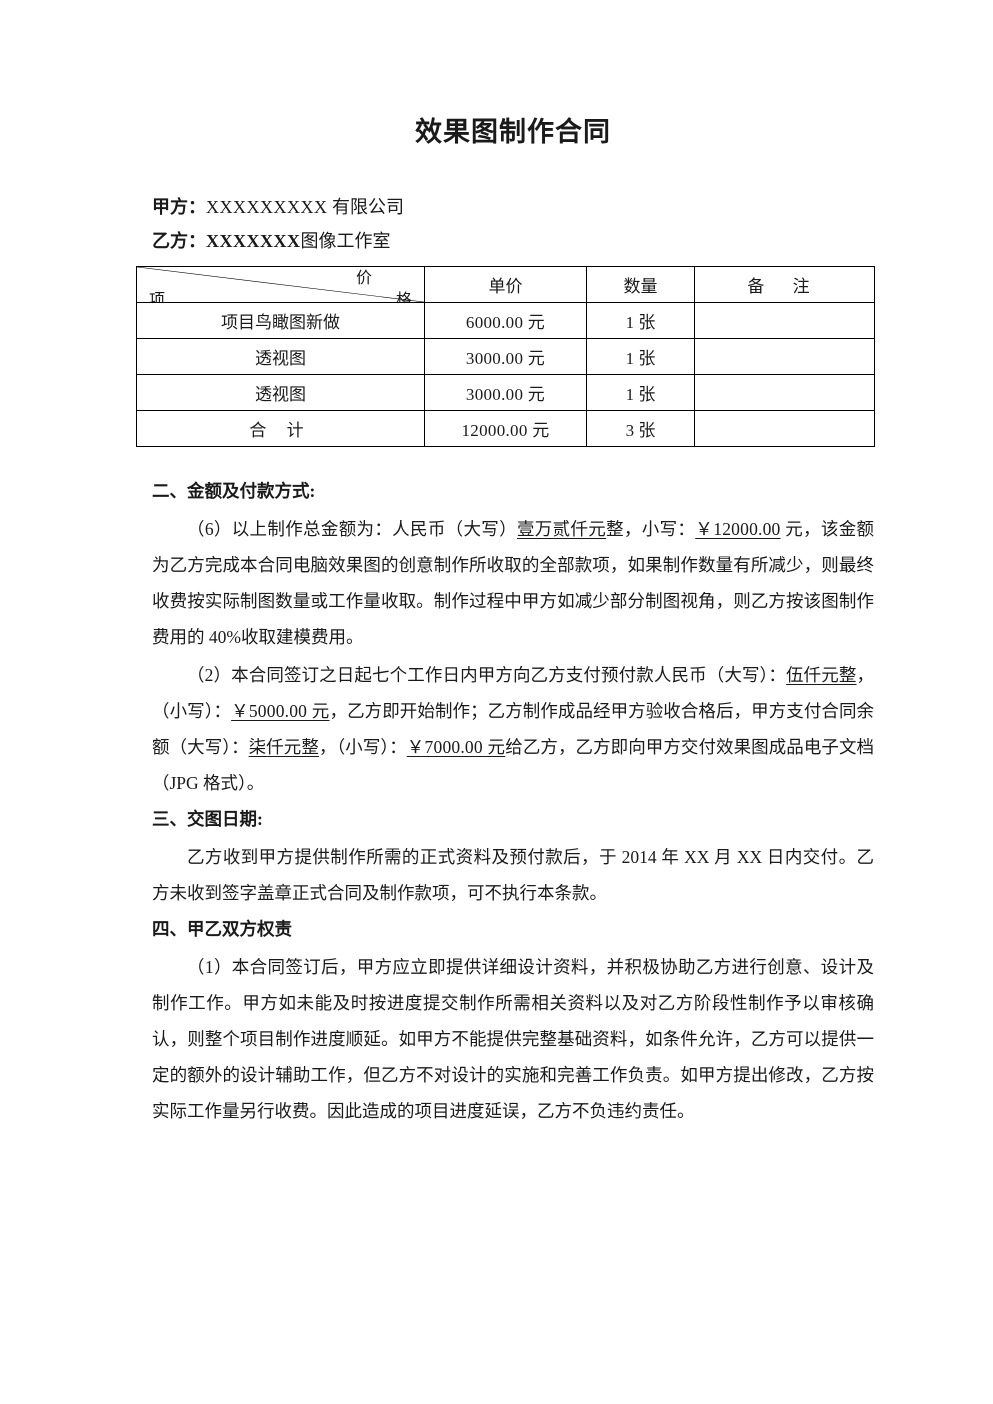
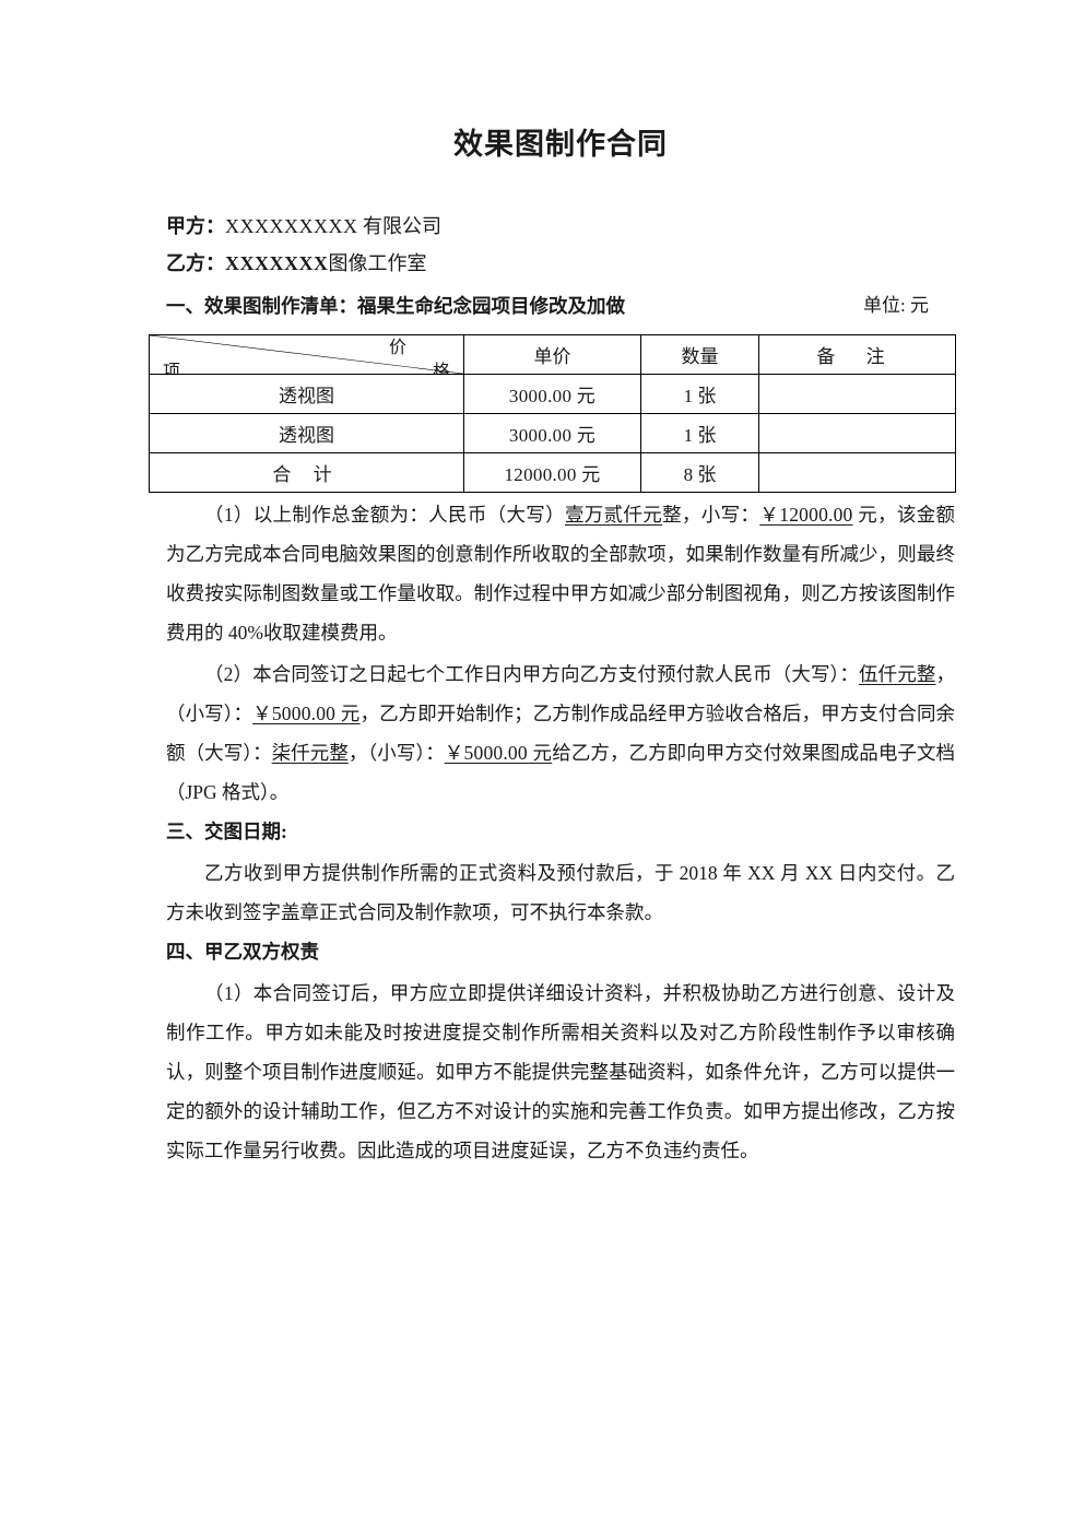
  效果图制作合同
  甲方：XXXXXXXXX 有限公司
  乙方：XXXXXXX图像工作室
+ 一、效果图制作清单：福果生命纪念园项目修改及加做
+ 单位: 元
  价 格 项	单价	数量	备 注
- 项目鸟瞰图新做	6000.00 元	1 张
  透视图	3000.00 元	1 张
  透视图	3000.00 元	1 张
- 合 计	12000.00 元	3 张
+ 合 计	12000.00 元	8 张
- 二、金额及付款方式:
- （6）以上制作总金额为：人民币（大写）壹万贰仟元整，小写：￥12000.00 元，该金额为乙方完成本合同电脑效果图的创意制作所收取的全部款项，如果制作数量有所减少，则最终收费按实际制图数量或工作量收取。制作过程中甲方如减少部分制图视角，则乙方按该图制作费用的 40%收取建模费用。
+ （1）以上制作总金额为：人民币（大写）壹万贰仟元整，小写：￥12000.00 元，该金额为乙方完成本合同电脑效果图的创意制作所收取的全部款项，如果制作数量有所减少，则最终收费按实际制图数量或工作量收取。制作过程中甲方如减少部分制图视角，则乙方按该图制作费用的 40%收取建模费用。
- （2）本合同签订之日起七个工作日内甲方向乙方支付预付款人民币（大写）：伍仟元整，（小写）：￥5000.00 元，乙方即开始制作；乙方制作成品经甲方验收合格后，甲方支付合同余额（大写）：柒仟元整，（小写）：￥7000.00 元给乙方，乙方即向甲方交付效果图成品电子文档（JPG 格式）。
+ （2）本合同签订之日起七个工作日内甲方向乙方支付预付款人民币（大写）：伍仟元整，（小写）：￥5000.00 元，乙方即开始制作；乙方制作成品经甲方验收合格后，甲方支付合同余额（大写）：柒仟元整，（小写）：￥5000.00 元给乙方，乙方即向甲方交付效果图成品电子文档（JPG 格式）。
  三、交图日期:
- 乙方收到甲方提供制作所需的正式资料及预付款后，于 2014 年 XX 月 XX 日内交付。乙方未收到签字盖章正式合同及制作款项，可不执行本条款。
+ 乙方收到甲方提供制作所需的正式资料及预付款后，于 2018 年 XX 月 XX 日内交付。乙方未收到签字盖章正式合同及制作款项，可不执行本条款。
  四、甲乙双方权责
  （1）本合同签订后，甲方应立即提供详细设计资料，并积极协助乙方进行创意、设计及制作工作。甲方如未能及时按进度提交制作所需相关资料以及对乙方阶段性制作予以审核确认，则整个项目制作进度顺延。如甲方不能提供完整基础资料，如条件允许，乙方可以提供一定的额外的设计辅助工作，但乙方不对设计的实施和完善工作负责。如甲方提出修改，乙方按实际工作量另行收费。因此造成的项目进度延误，乙方不负违约责任。
